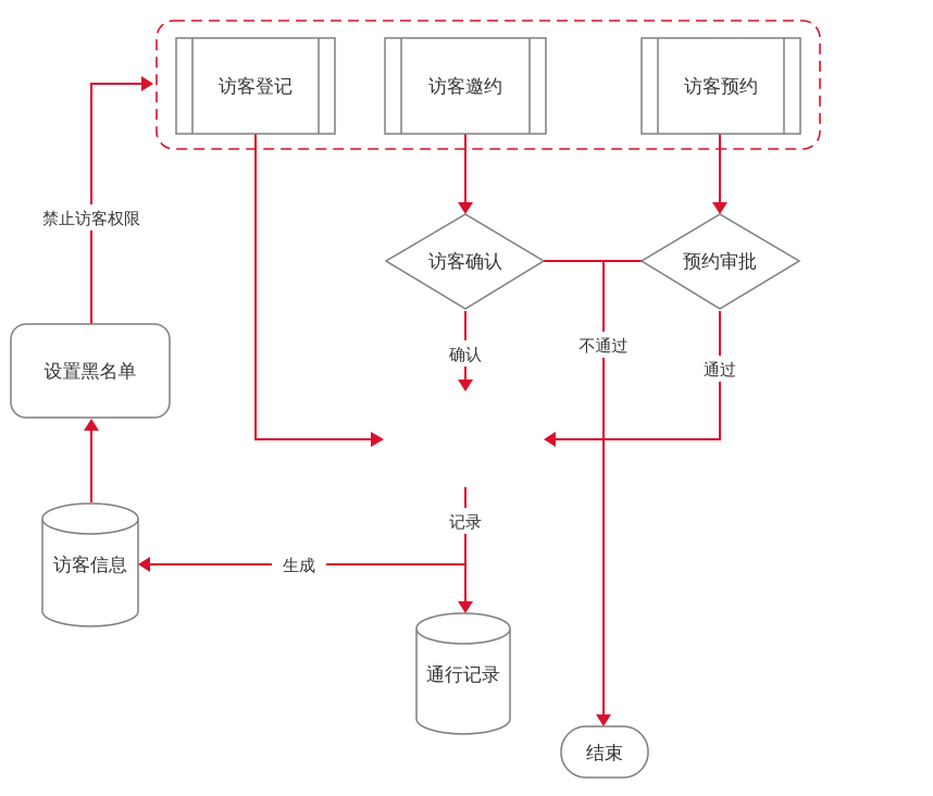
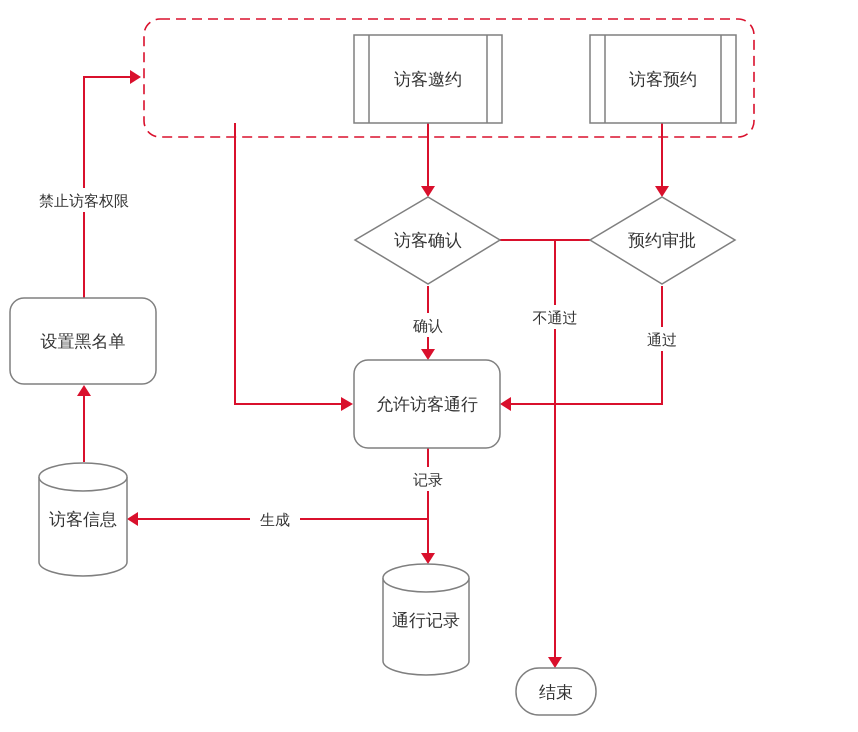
  禁止访客权限
  确认
  不通过
  通过
  记录
  生成
- 访客登记
  访客邀约
  访客预约
  访客确认
  预约审批
+ 允许访客通行
  设置黑名单
  访客信息
  通行记录
  结束
